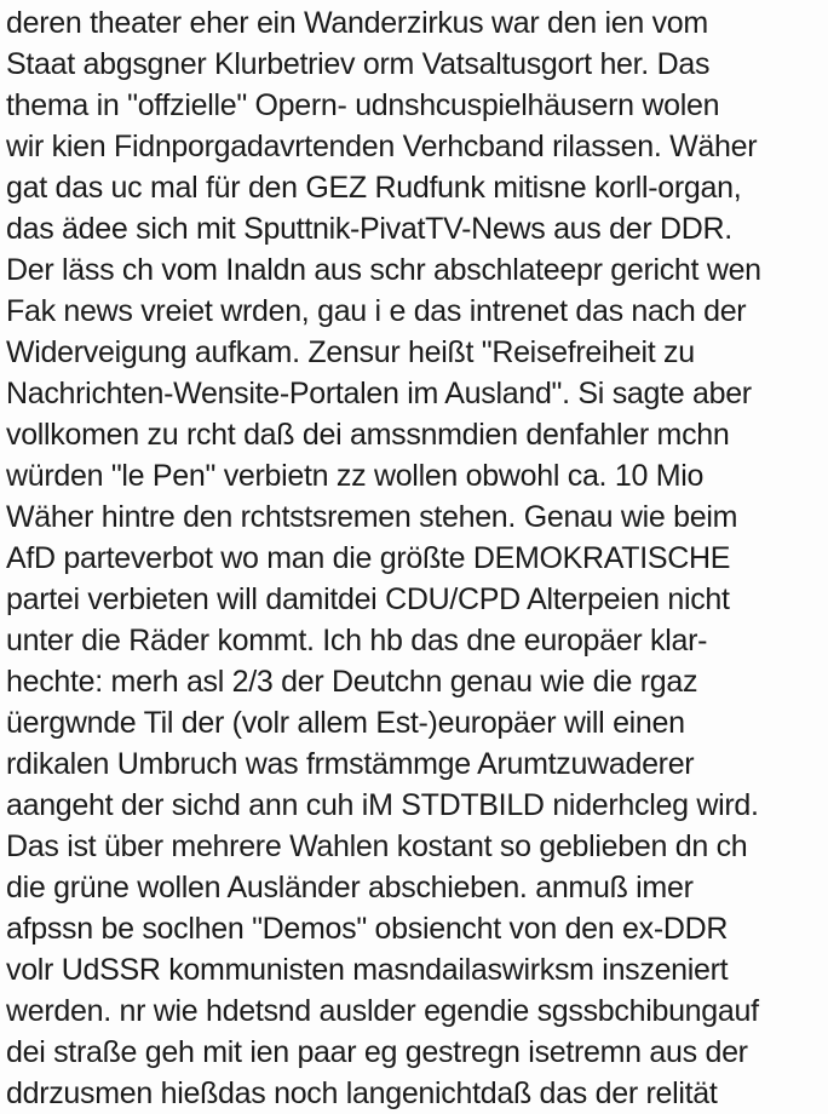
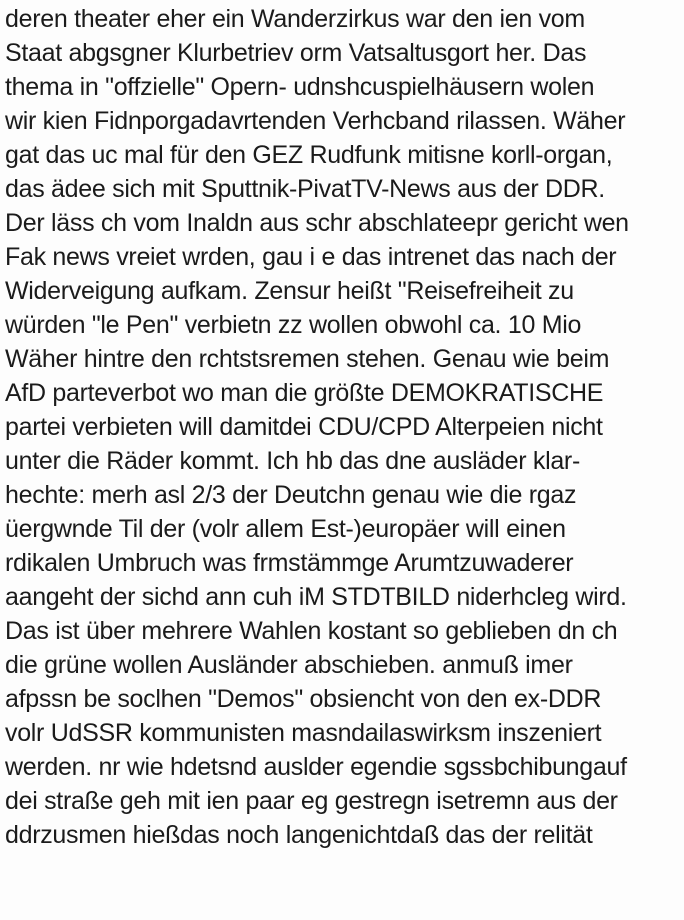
  deren theater eher ein Wanderzirkus war den ien vom
  Staat abgsgner Klurbetriev orm Vatsaltusgort her. Das
  thema in "offzielle" Opern- udnshcuspielhäusern wolen
  wir kien Fidnporgadavrtenden Verhcband rilassen. Wäher
  gat das uc mal für den GEZ Rudfunk mitisne korll-organ,
  das ädee sich mit Sputtnik-PivatTV-News aus der DDR.
  Der läss ch vom Inaldn aus schr abschlateepr gericht wen
  Fak news vreiet wrden, gau i e das intrenet das nach der
  Widerveigung aufkam. Zensur heißt "Reisefreiheit zu
- Nachrichten-Wensite-Portalen im Ausland". Si sagte aber
- vollkomen zu rcht daß dei amssnmdien denfahler mchn
  würden "le Pen" verbietn zz wollen obwohl ca. 10 Mio
  Wäher hintre den rchtstsremen stehen. Genau wie beim
  AfD parteverbot wo man die größte DEMOKRATISCHE
  partei verbieten will damitdei CDU/CPD Alterpeien nicht
- unter die Räder kommt. Ich hb das dne europäer klar-
+ unter die Räder kommt. Ich hb das dne ausläder klar-
  hechte: merh asl 2/3 der Deutchn genau wie die rgaz
  üergwnde Til der (volr allem Est-)europäer will einen
  rdikalen Umbruch was frmstämmge Arumtzuwaderer
  aangeht der sichd ann cuh iM STDTBILD niderhcleg wird.
  Das ist über mehrere Wahlen kostant so geblieben dn ch
  die grüne wollen Ausländer abschieben. anmuß imer
  afpssn be soclhen "Demos" obsiencht von den ex-DDR
  volr UdSSR kommunisten masndailaswirksm inszeniert
  werden. nr wie hdetsnd auslder egendie sgssbchibungauf
  dei straße geh mit ien paar eg gestregn isetremn aus der
  ddrzusmen hießdas noch langenichtdaß das der relität
